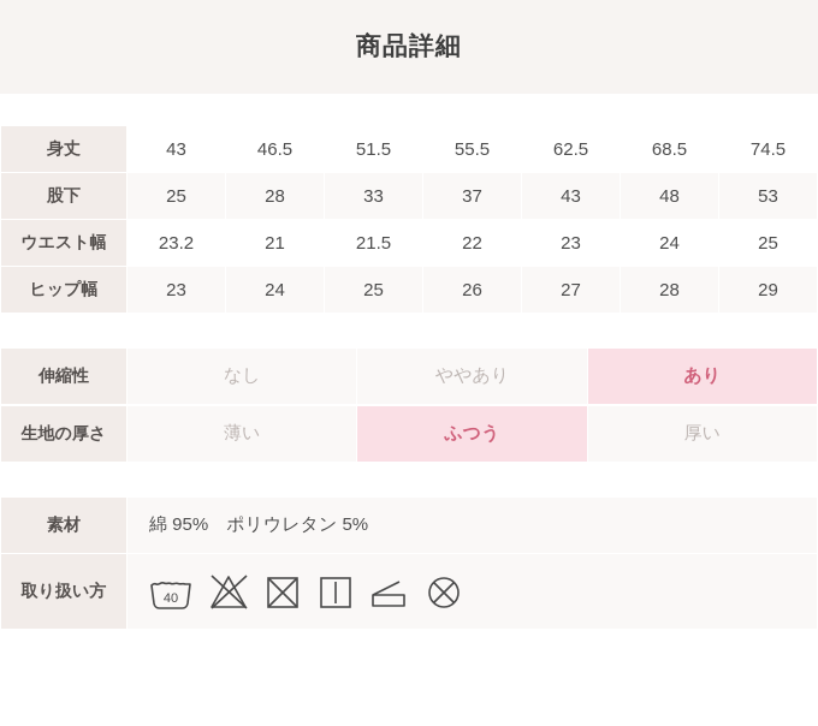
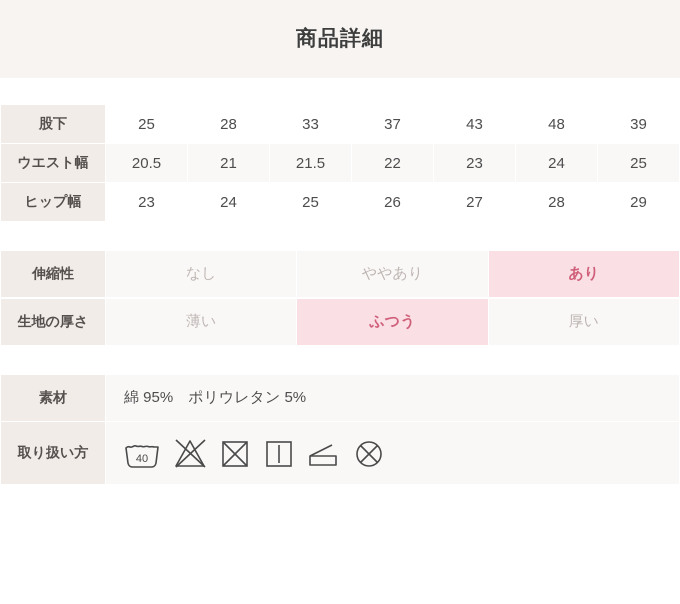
  商品詳細
- 身丈	43	46.5	51.5	55.5	62.5	68.5	74.5
- 股下	25	28	33	37	43	48	53
+ 股下	25	28	33	37	43	48	39
- ウエスト幅	23.2	21	21.5	22	23	24	25
+ ウエスト幅	20.5	21	21.5	22	23	24	25
  ヒップ幅	23	24	25	26	27	28	29
  伸縮性	なし	ややあり	あり
  生地の厚さ	薄い	ふつう	厚い
  素材	綿 95% ポリウレタン 5%
  取り扱い方	40
